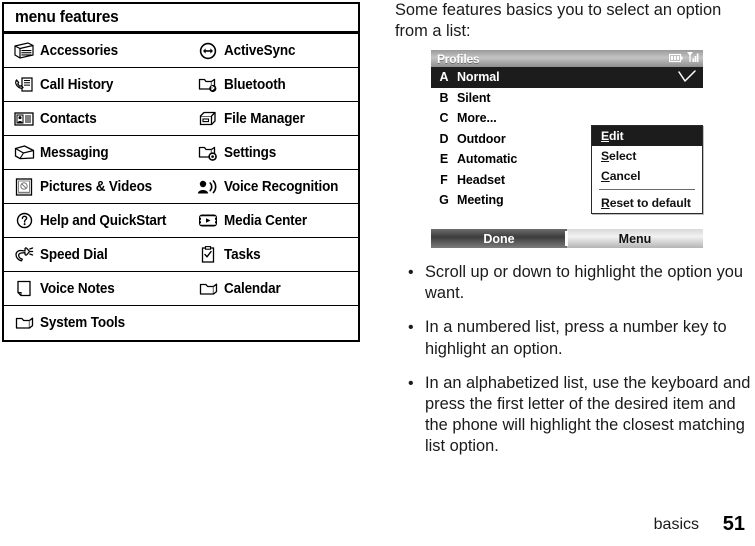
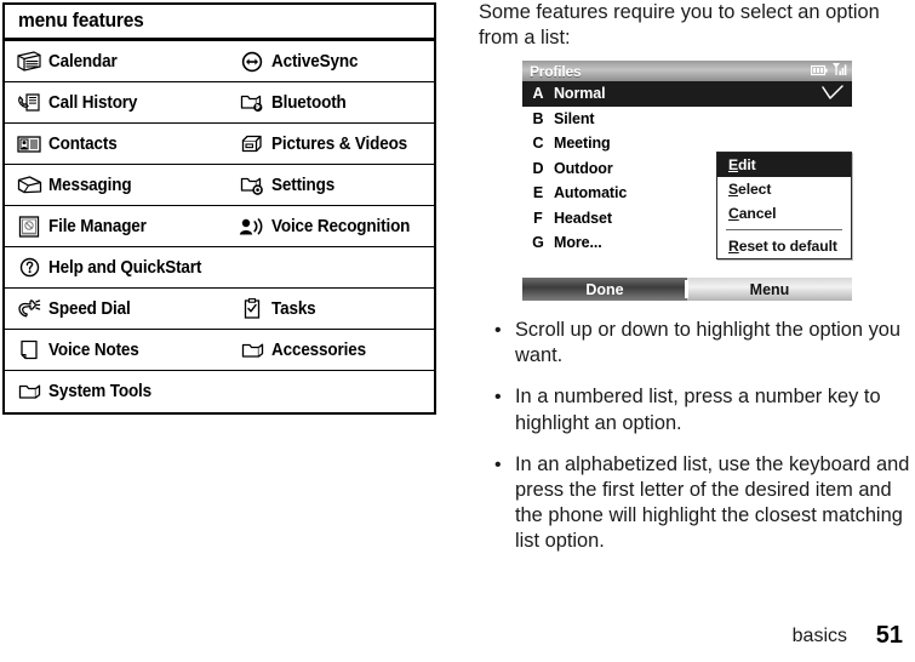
  menu features
- Accessories
+ Calendar
  ActiveSync
  Call History
  Bluetooth
  Contacts
- File Manager
+ Pictures & Videos
  Messaging
  Settings
- Pictures & Videos
+ File Manager
  Voice Recognition
  Help and QuickStart
- Media Center
  Speed Dial
  Tasks
  Voice Notes
- Calendar
+ Accessories
  System Tools
- Some features basics you to select an option from a list:
+ Some features require you to select an option from a list:
  Profiles
  A
  Normal
  B
  Silent
  C
- More...
+ Meeting
  D
  Outdoor
  E
  Automatic
  F
  Headset
  G
- Meeting
+ More...
  E
  dit
  S
  elect
  C
  ancel
  R
  eset to default
  Done
  Menu
  •
  Scroll up or down to highlight the option you want.
  •
  In a numbered list, press a number key to highlight an option.
  •
  In an alphabetized list, use the keyboard and press the first letter of the desired item and the phone will highlight the closest matching list option.
  basics
  51
